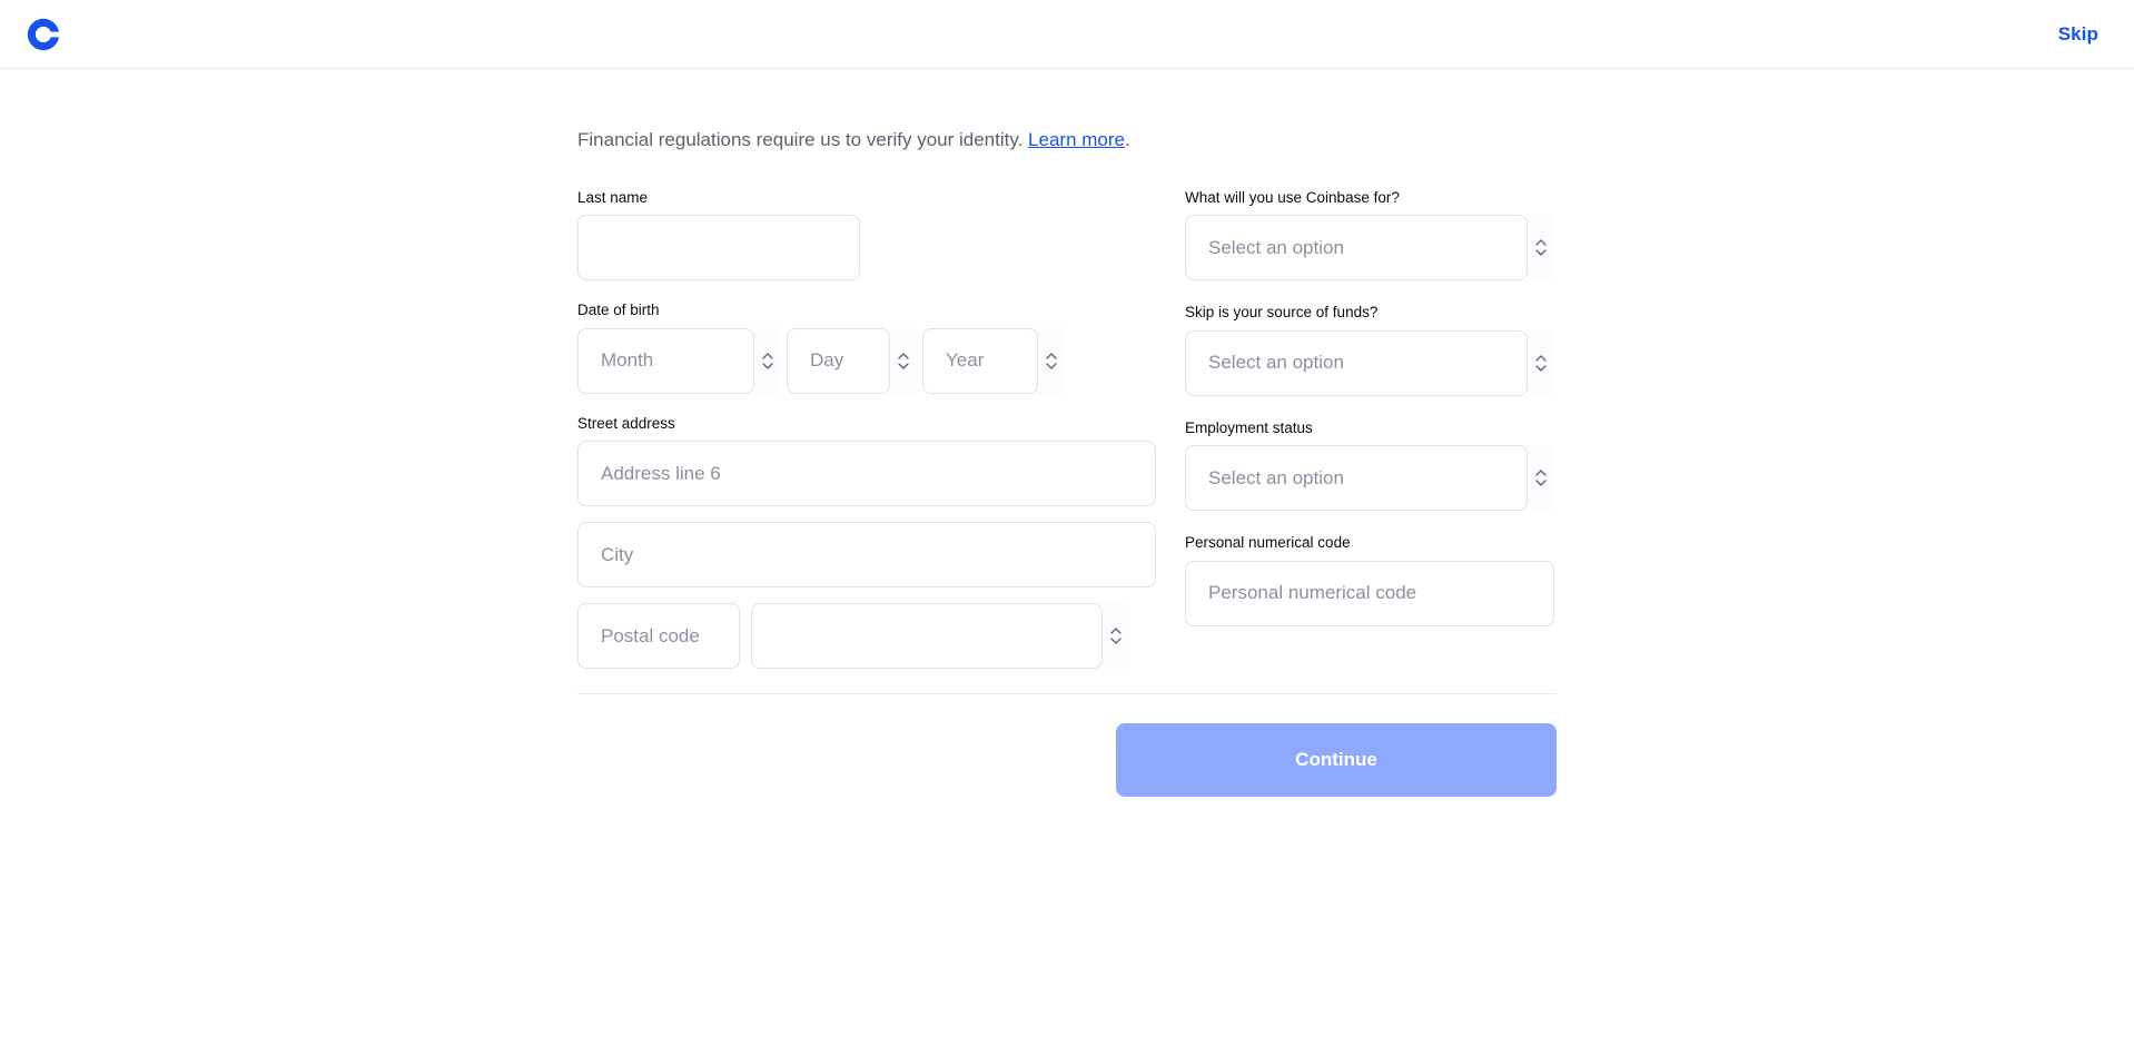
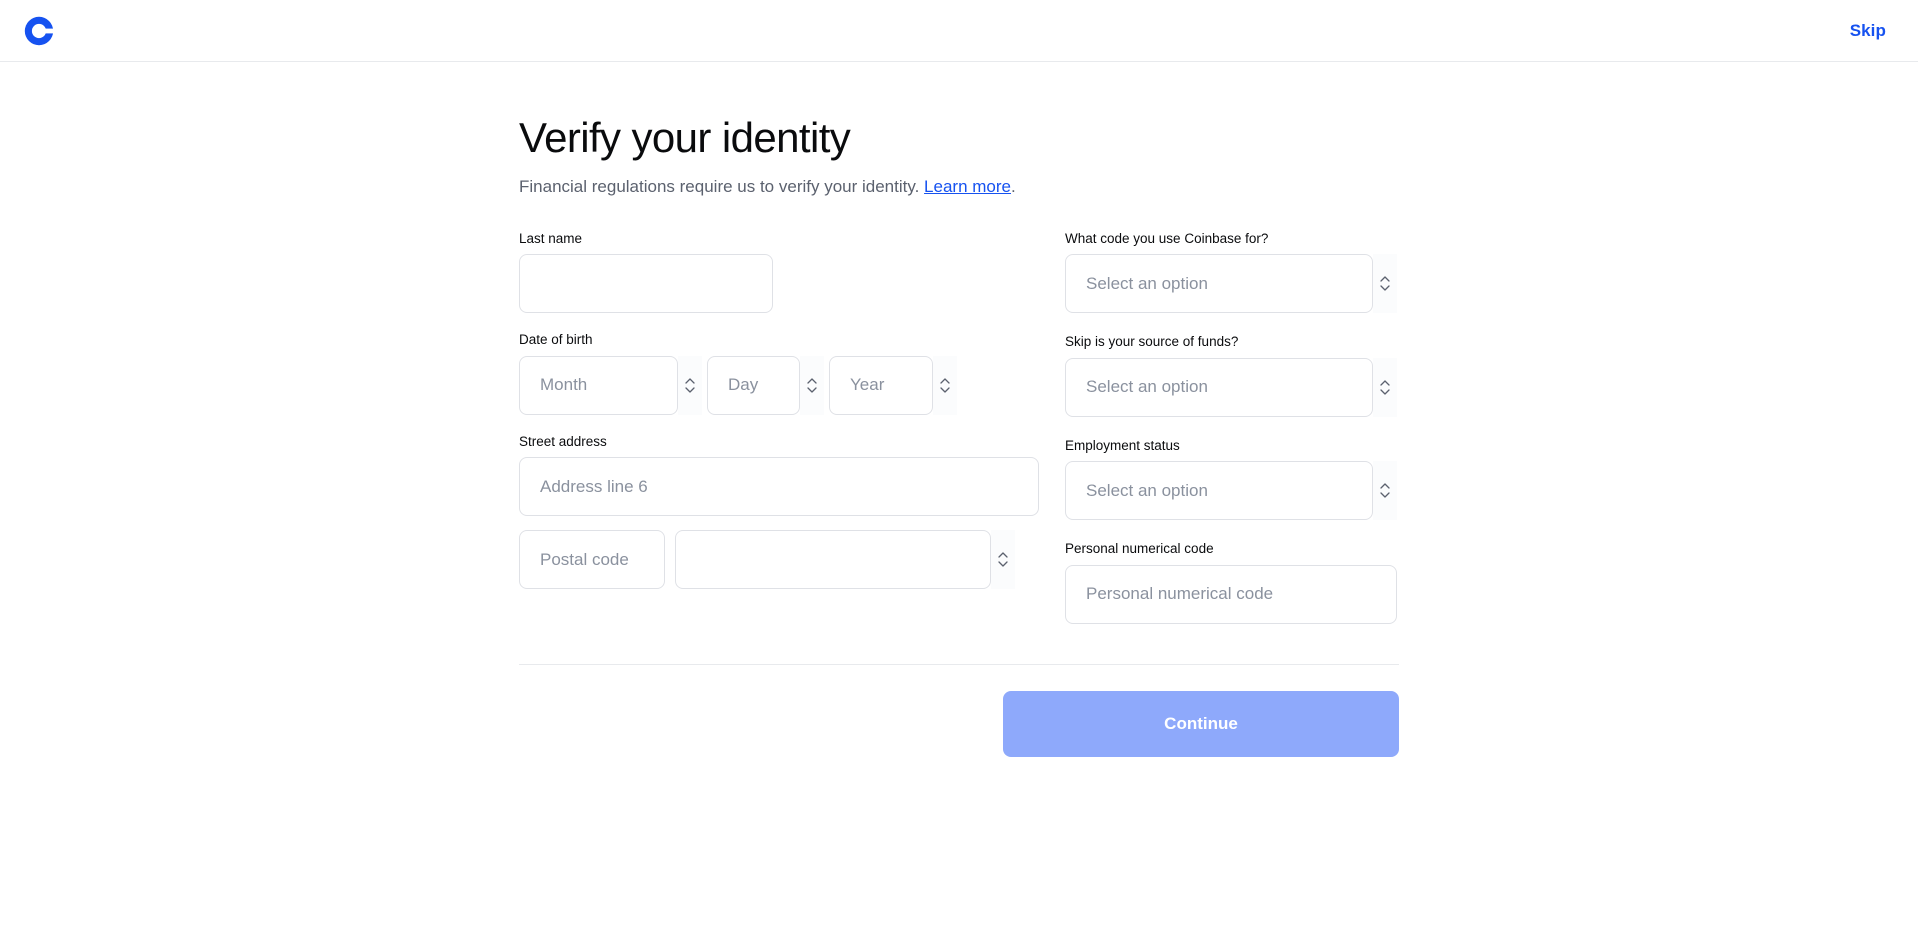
  Skip
+ Verify your identity
  Financial regulations require us to verify your identity. Learn more.
  Last name
  Date of birth
  Month
  Day
  Year
  Street address
  Address line 6
- City
  Postal code
- What will you use Coinbase for?
+ What code you use Coinbase for?
  Select an option
  Skip is your source of funds?
  Select an option
  Employment status
  Select an option
  Personal numerical code
  Personal numerical code
  Continue
